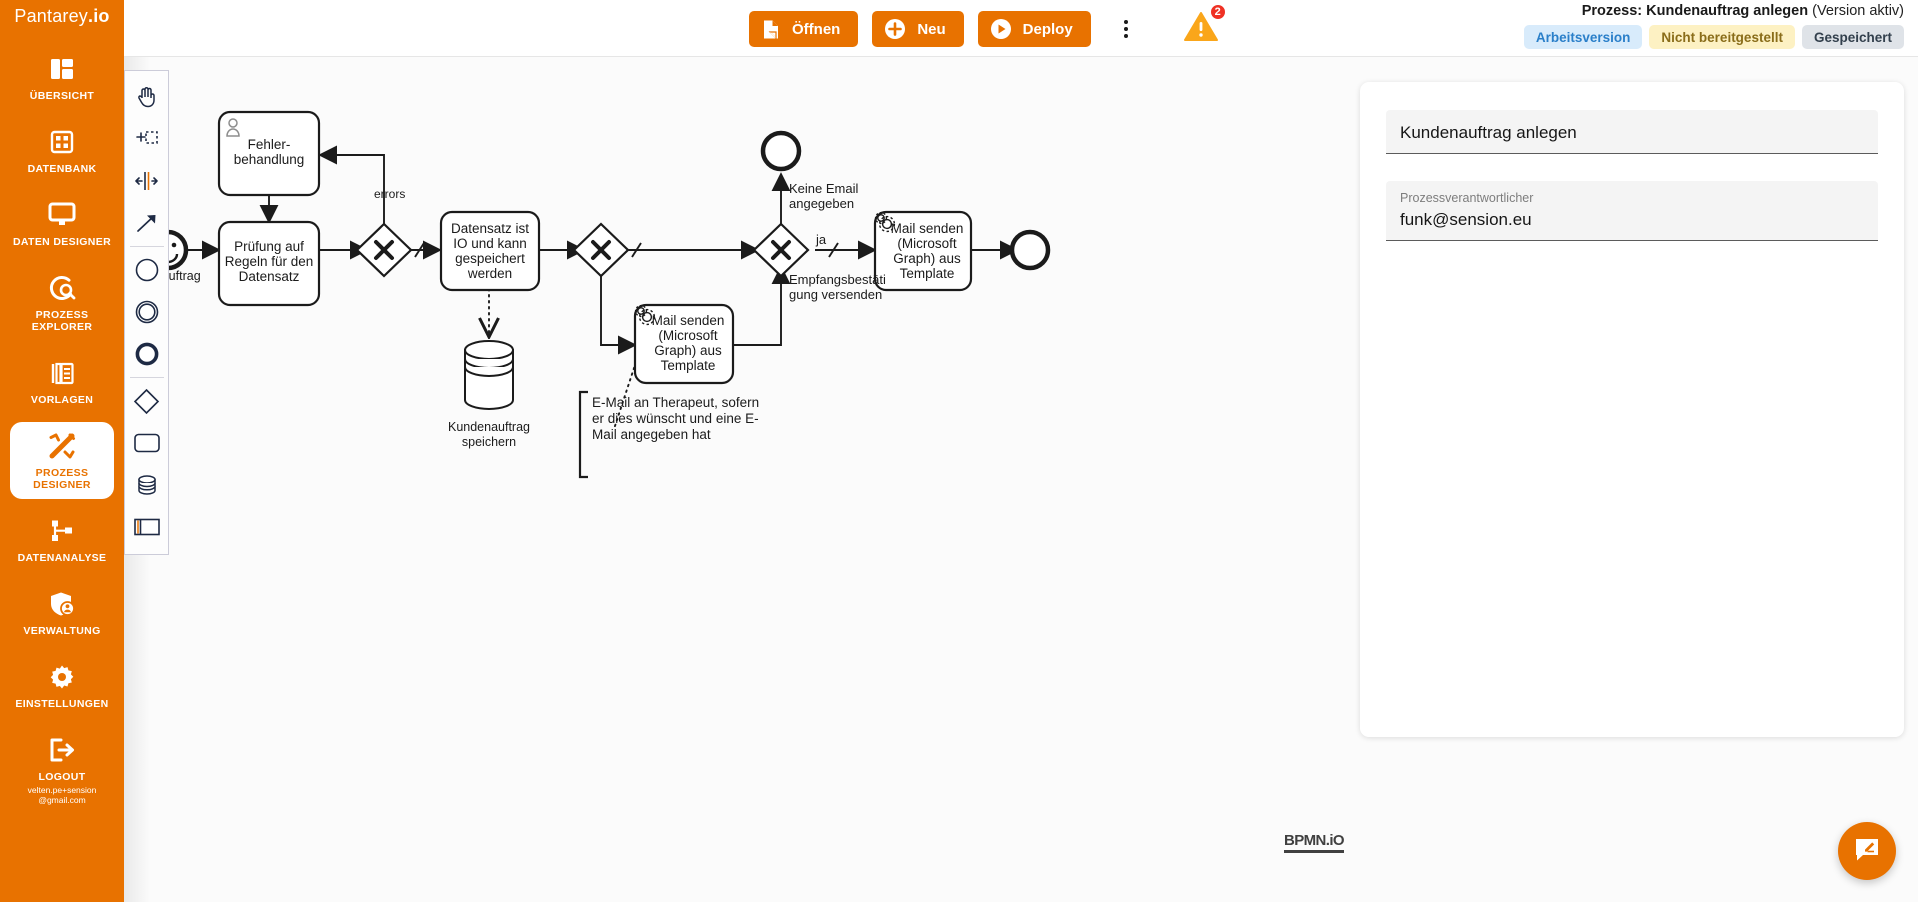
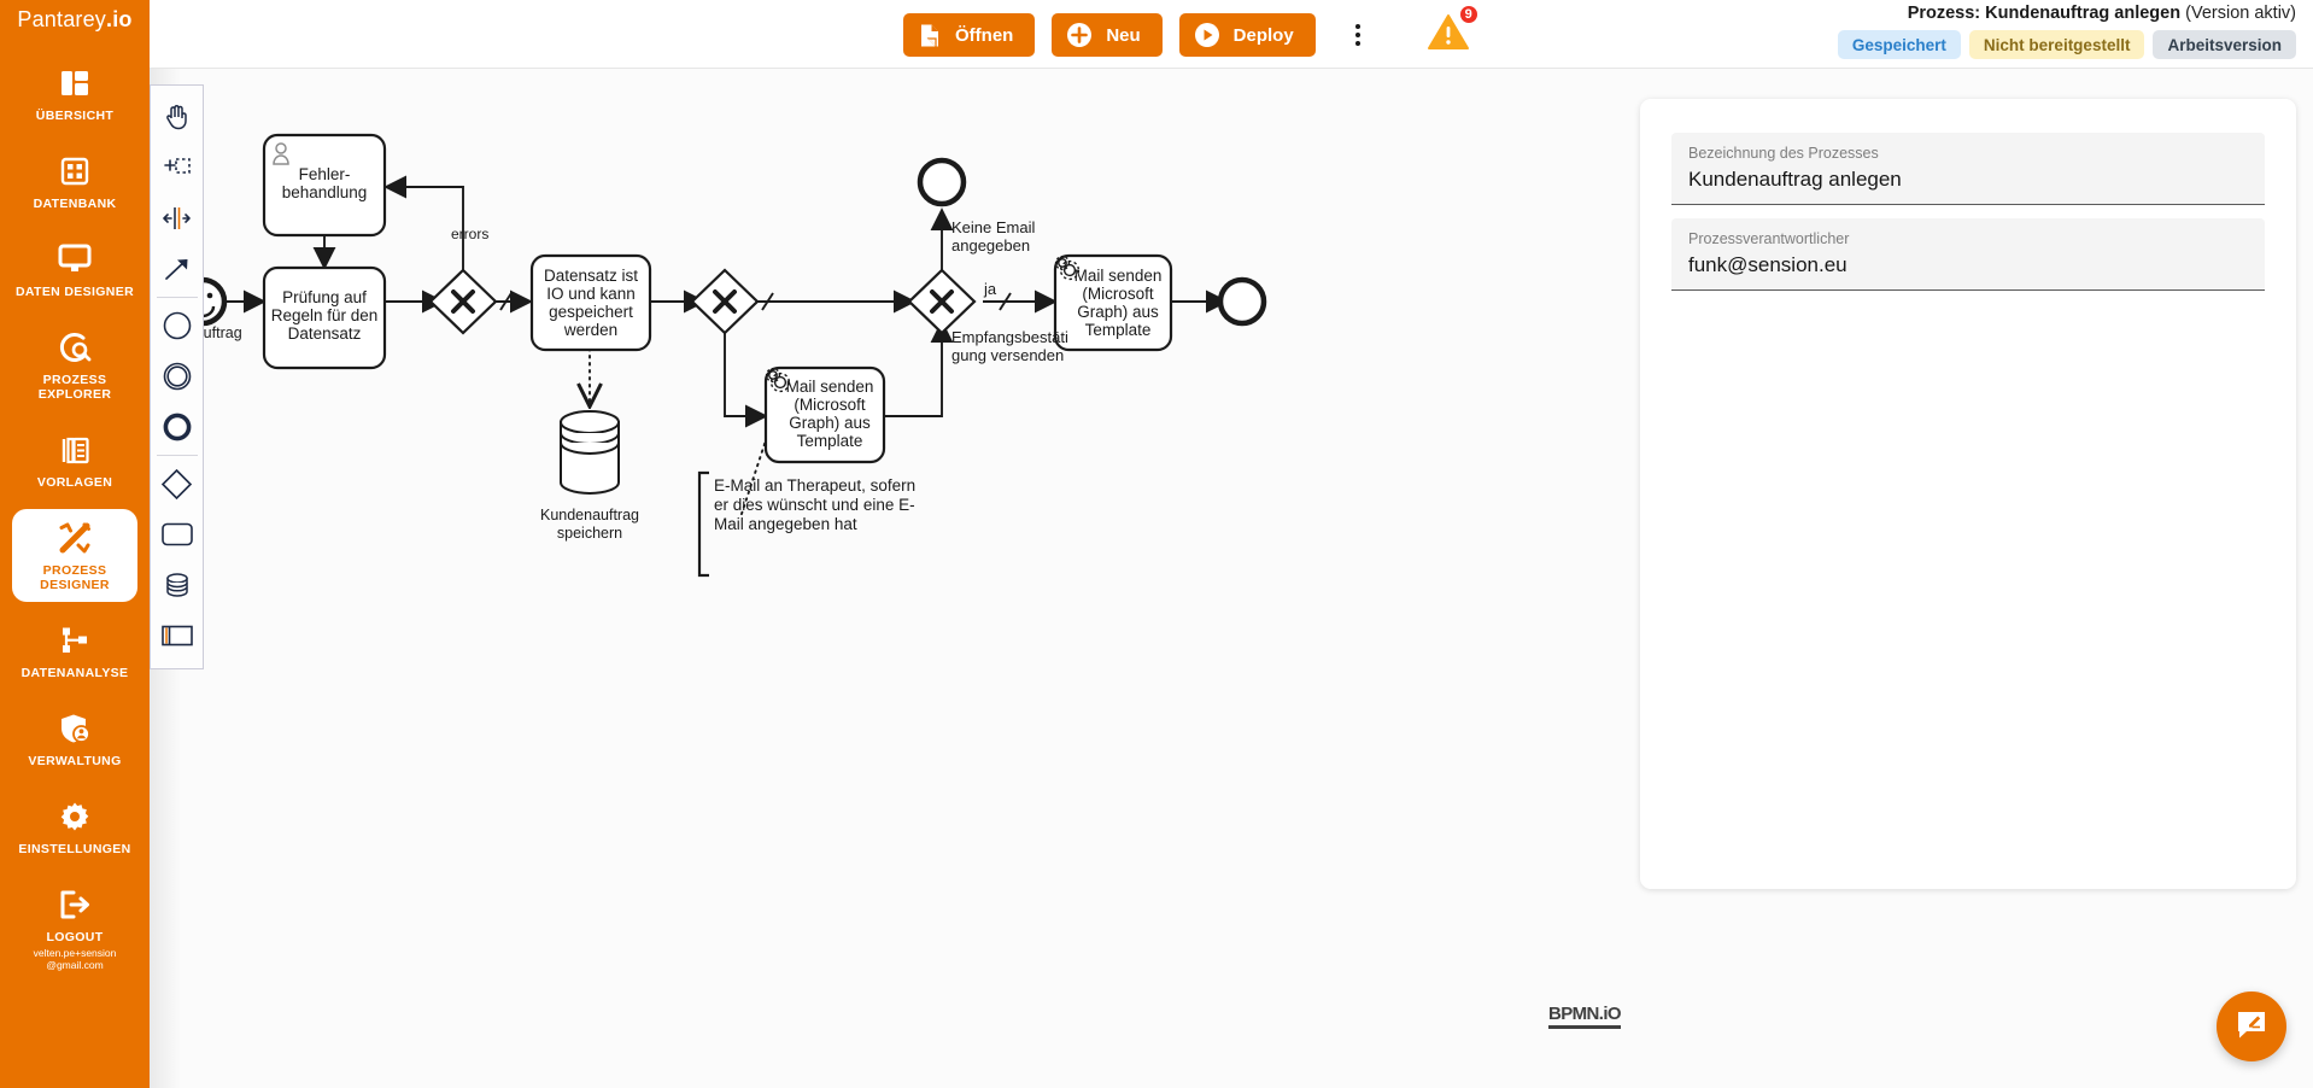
  Pantarey.io
  ÜBERSICHT
  DATENBANK
  DATEN DESIGNER
  PROZESS EXPLORER
  VORLAGEN
  PROZESS DESIGNER
  DATENANALYSE
  VERWALTUNG
  EINSTELLUNGEN
  LOGOUT
  velten.pe+sension
  @gmail.com
  Öffnen
  Neu
  Deploy
- 2
+ 9
  Prozess: Kundenauftrag anlegen (Version aktiv)
- Arbeitsversion
+ Gespeichert
  Nicht bereitgestellt
- Gespeichert
+ Arbeitsversion
  Fehler-
  behandlung
  Prüfung auf
  Regeln für den
  Datensatz
  Datensatz ist
  IO und kann
  gespeichert
  werden
  Kundenauftrag
  speichern
  Mail senden
  (Microsoft
  Graph) aus
  Template
  Mail senden
  (Microsoft
  Graph) aus
  Template
  E-Mail an Therapeut, sofern
  er dies wünscht und eine E-
  Mail angegeben hat
  errors
  Keine Email
  angegeben
  ja
  Empfangsbestäti
  gung versenden
  BPMN.iO
+ Bezeichnung des Prozesses
  Kundenauftrag anlegen
  Prozessverantwortlicher
  funk@sension.eu
